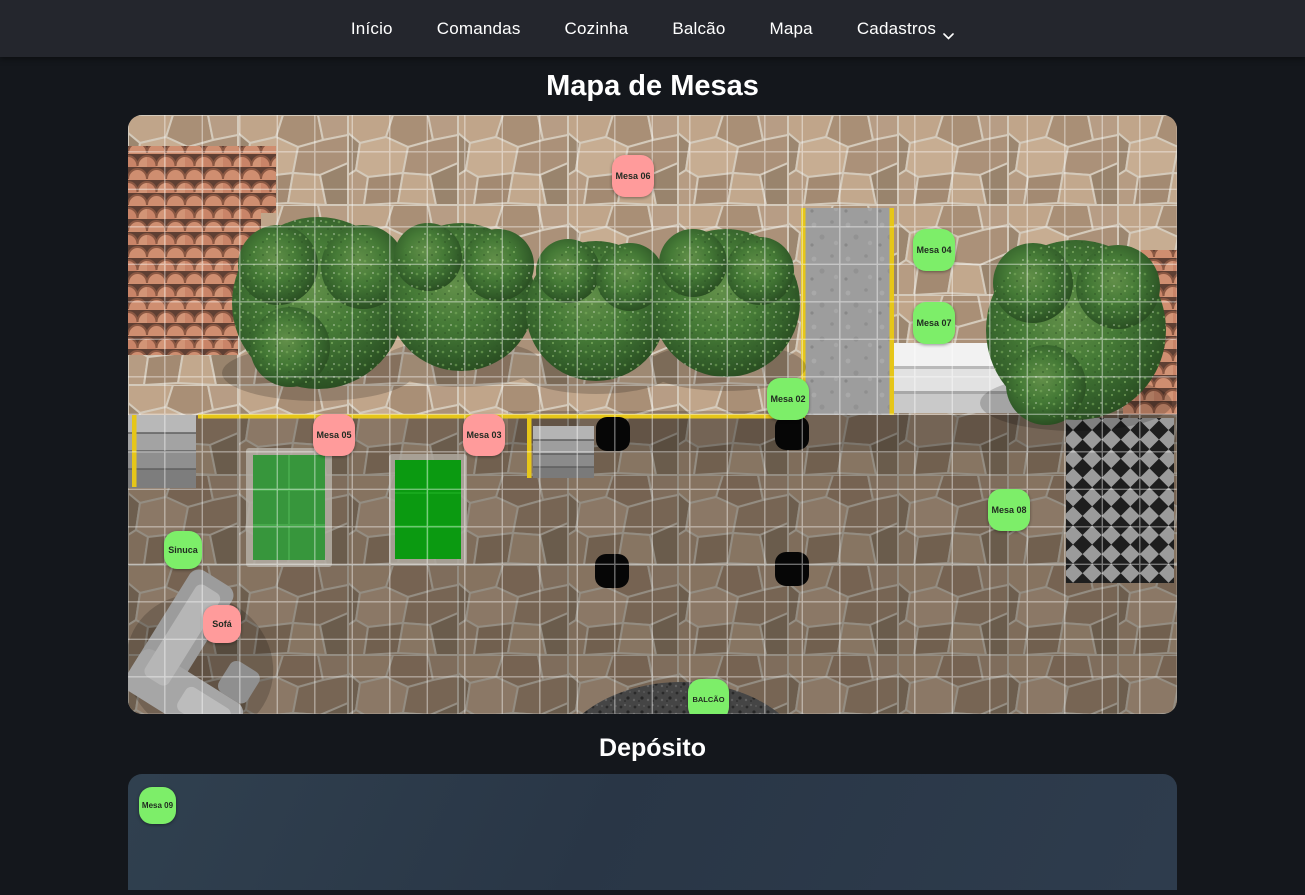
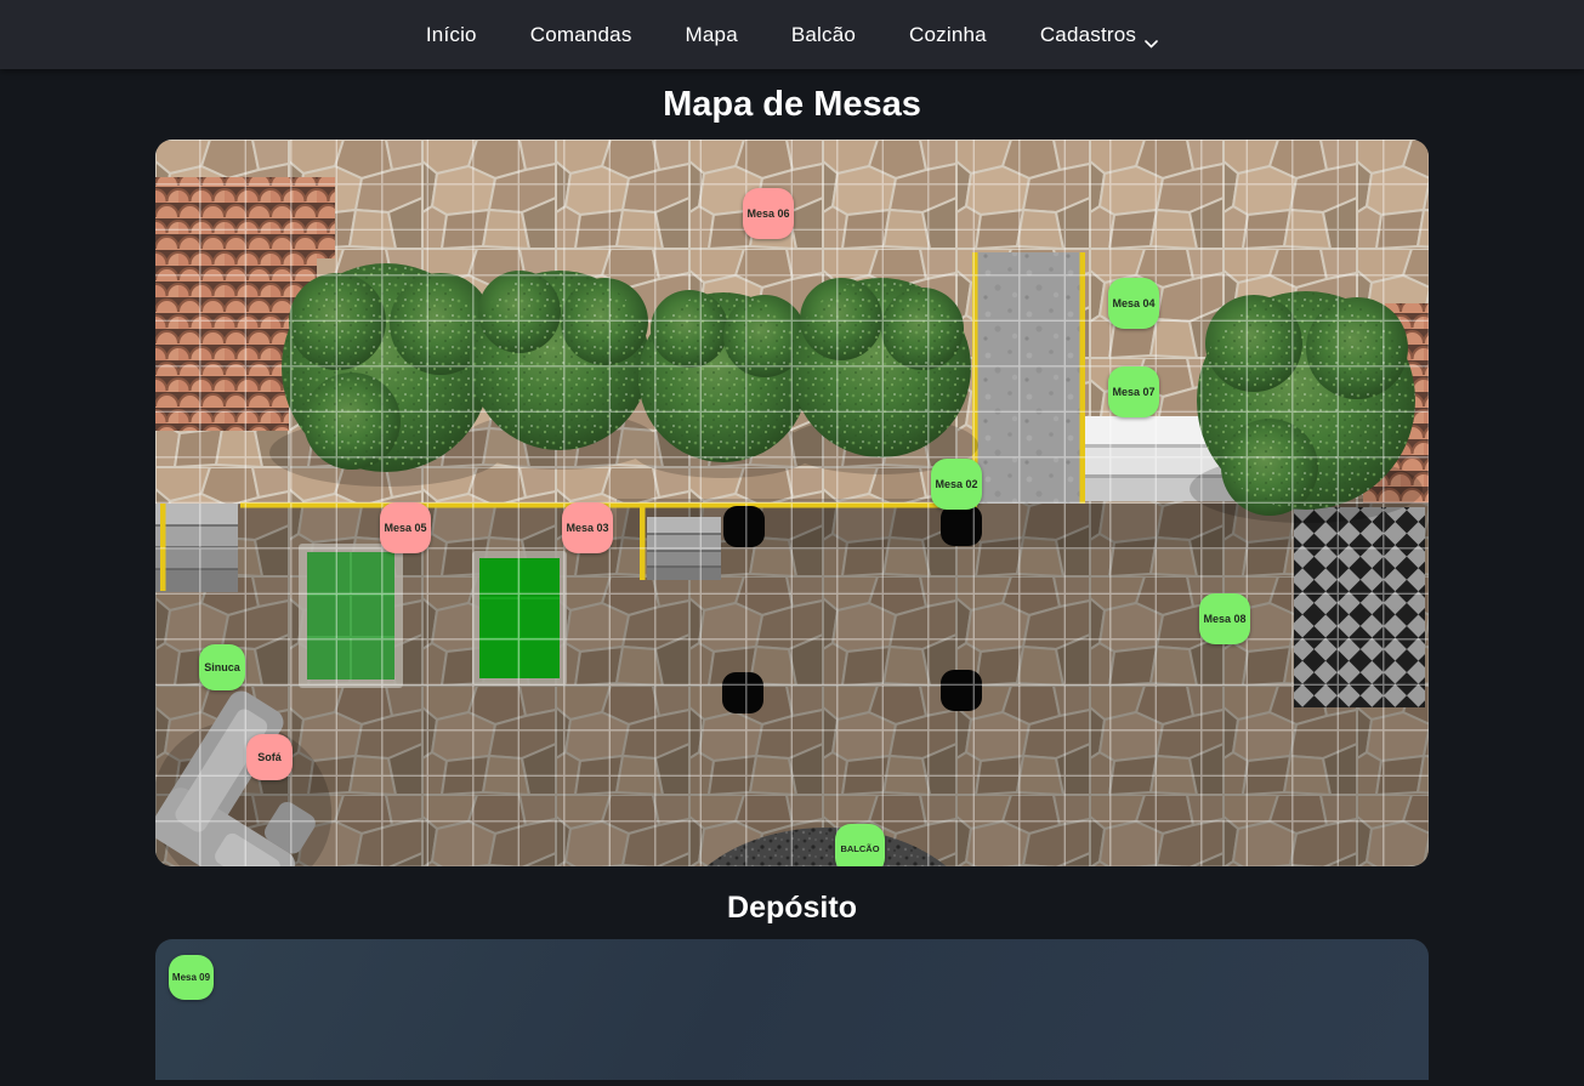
  Início
  Comandas
- Cozinha
+ Mapa
  Balcão
- Mapa
+ Cozinha
  Cadastros
  Mapa de Mesas
  Mesa 06
  Mesa 04
  Mesa 07
  Mesa 02
  Mesa 05
  Mesa 03
  Mesa 08
  Sinuca
  Sofá
  BALCÃO
  Depósito
  Mesa 09
